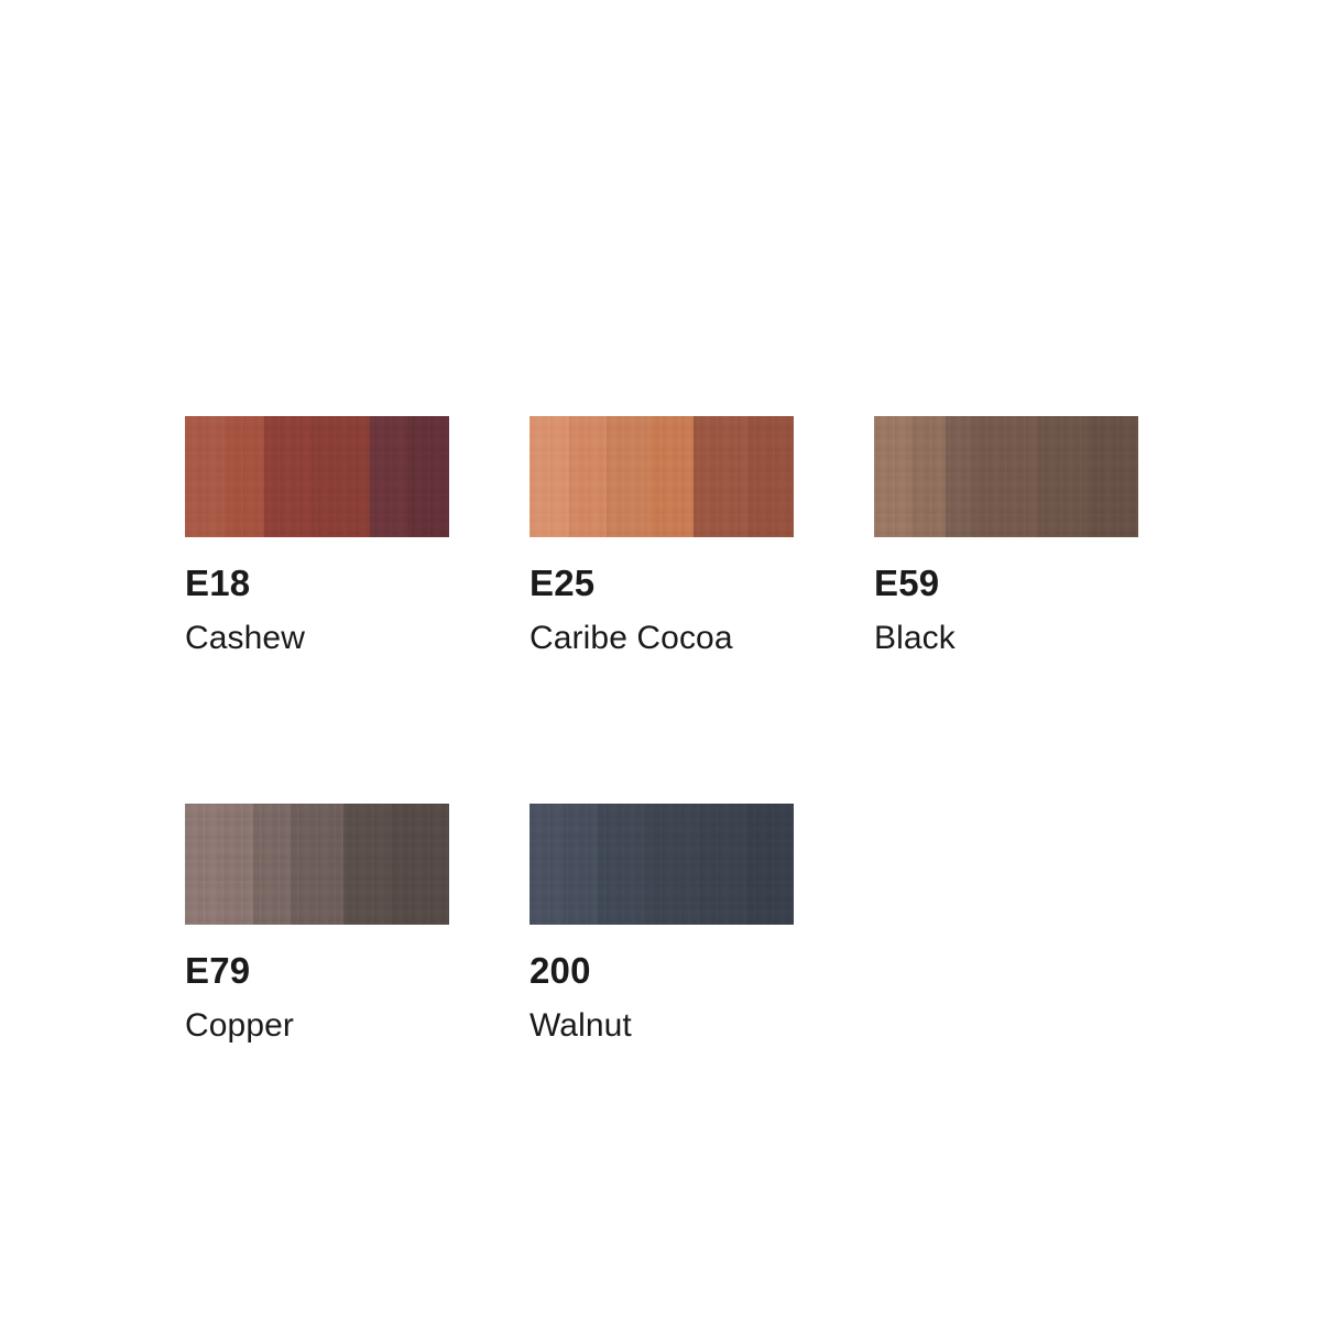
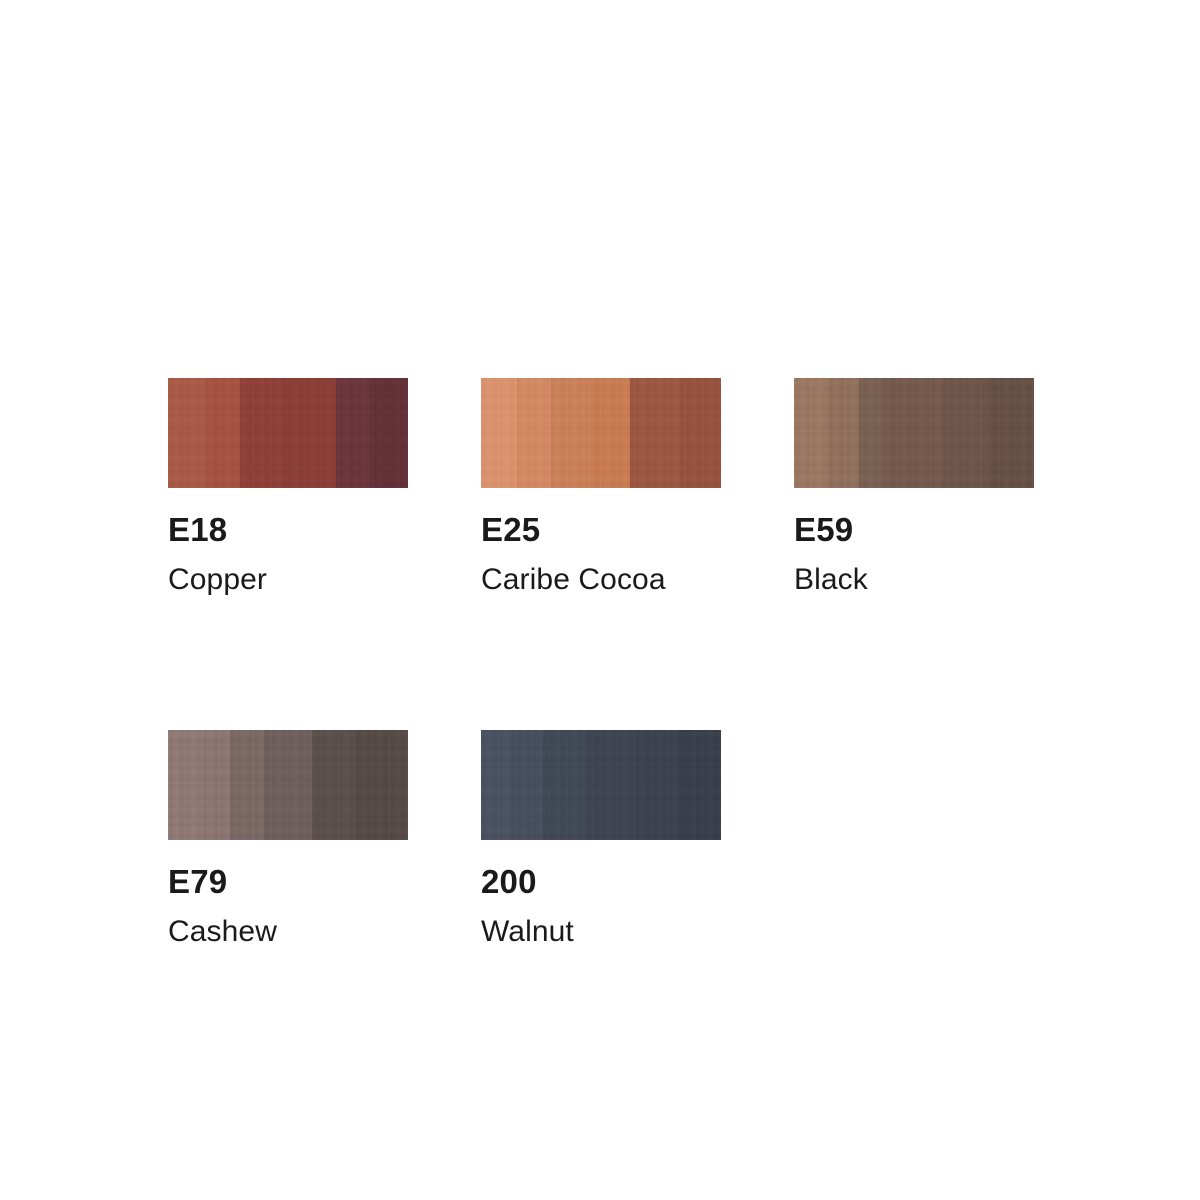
  E18
- Cashew
+ Copper
  E25
  Caribe Cocoa
  E59
  Black
  E79
- Copper
+ Cashew
  200
  Walnut
